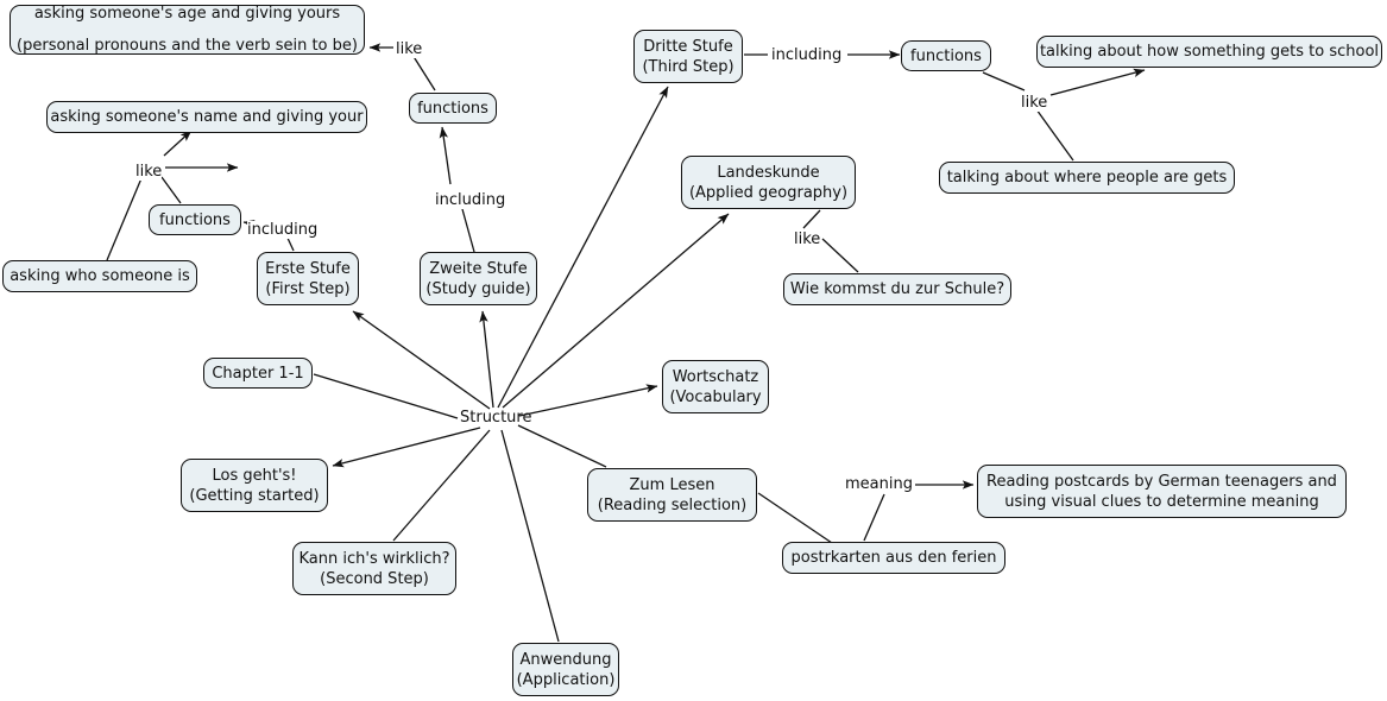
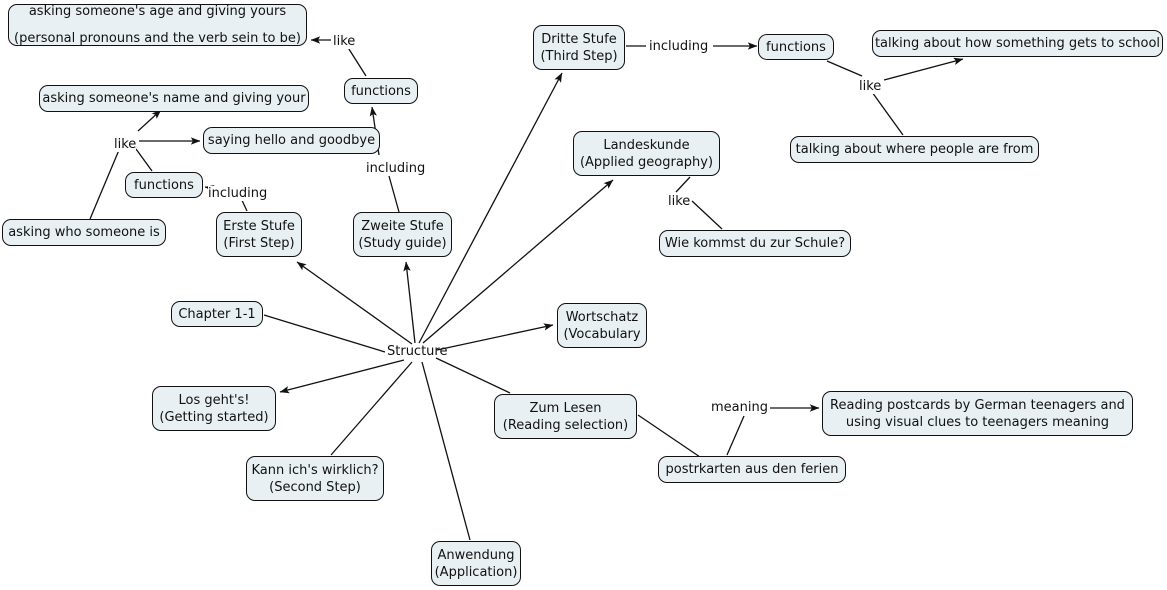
  asking someone's age and giving yours
  (personal pronouns and the verb sein to be)
  asking someone's name and giving your
+ saying hello and goodbye
  functions
  asking who someone is
  functions
  Erste Stufe
  (First Step)
  Zweite Stufe
  (Study guide)
  Dritte Stufe
  (Third Step)
  functions
  talking about how something gets to school
- talking about where people are gets
+ talking about where people are from
  Landeskunde
  (Applied geography)
  Wie kommst du zur Schule?
  Chapter 1-1
  Wortschatz
  (Vocabulary
  Los geht's!
  (Getting started)
  Zum Lesen
  (Reading selection)
  Reading postcards by German teenagers and
- using visual clues to determine meaning
+ using visual clues to teenagers meaning
  Kann ich's wirklich?
  (Second Step)
  postrkarten aus den ferien
  Anwendung
  (Application)
  Structure
  like
  including
  like
  including
  including
  like
  like
  meaning
